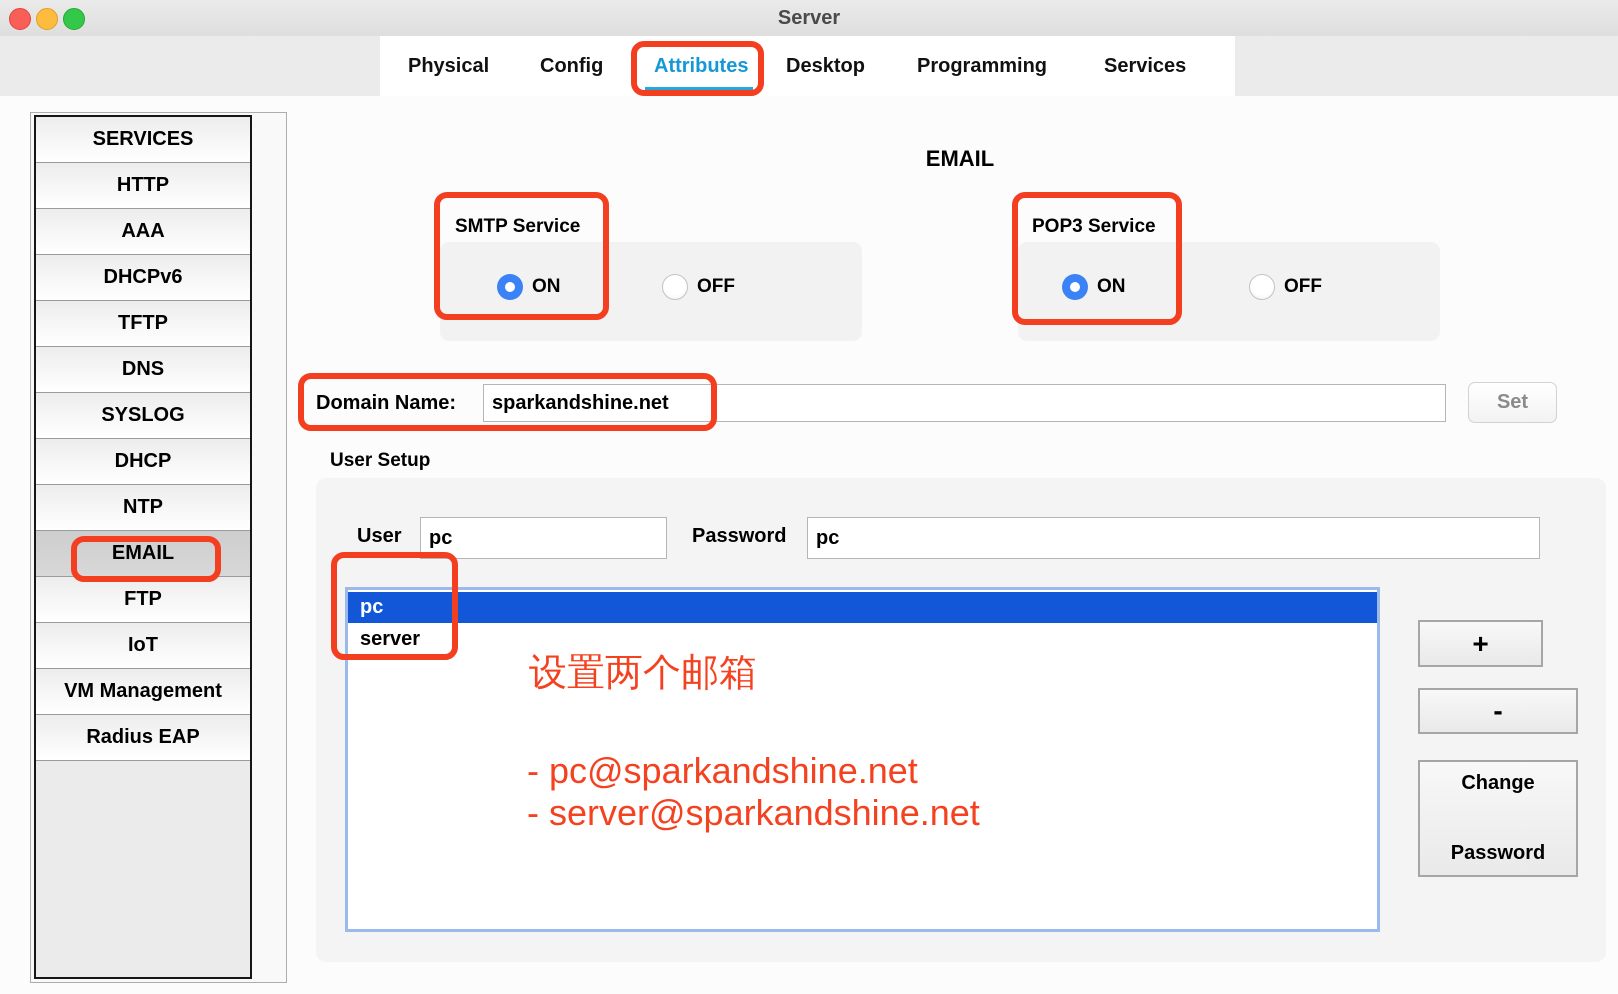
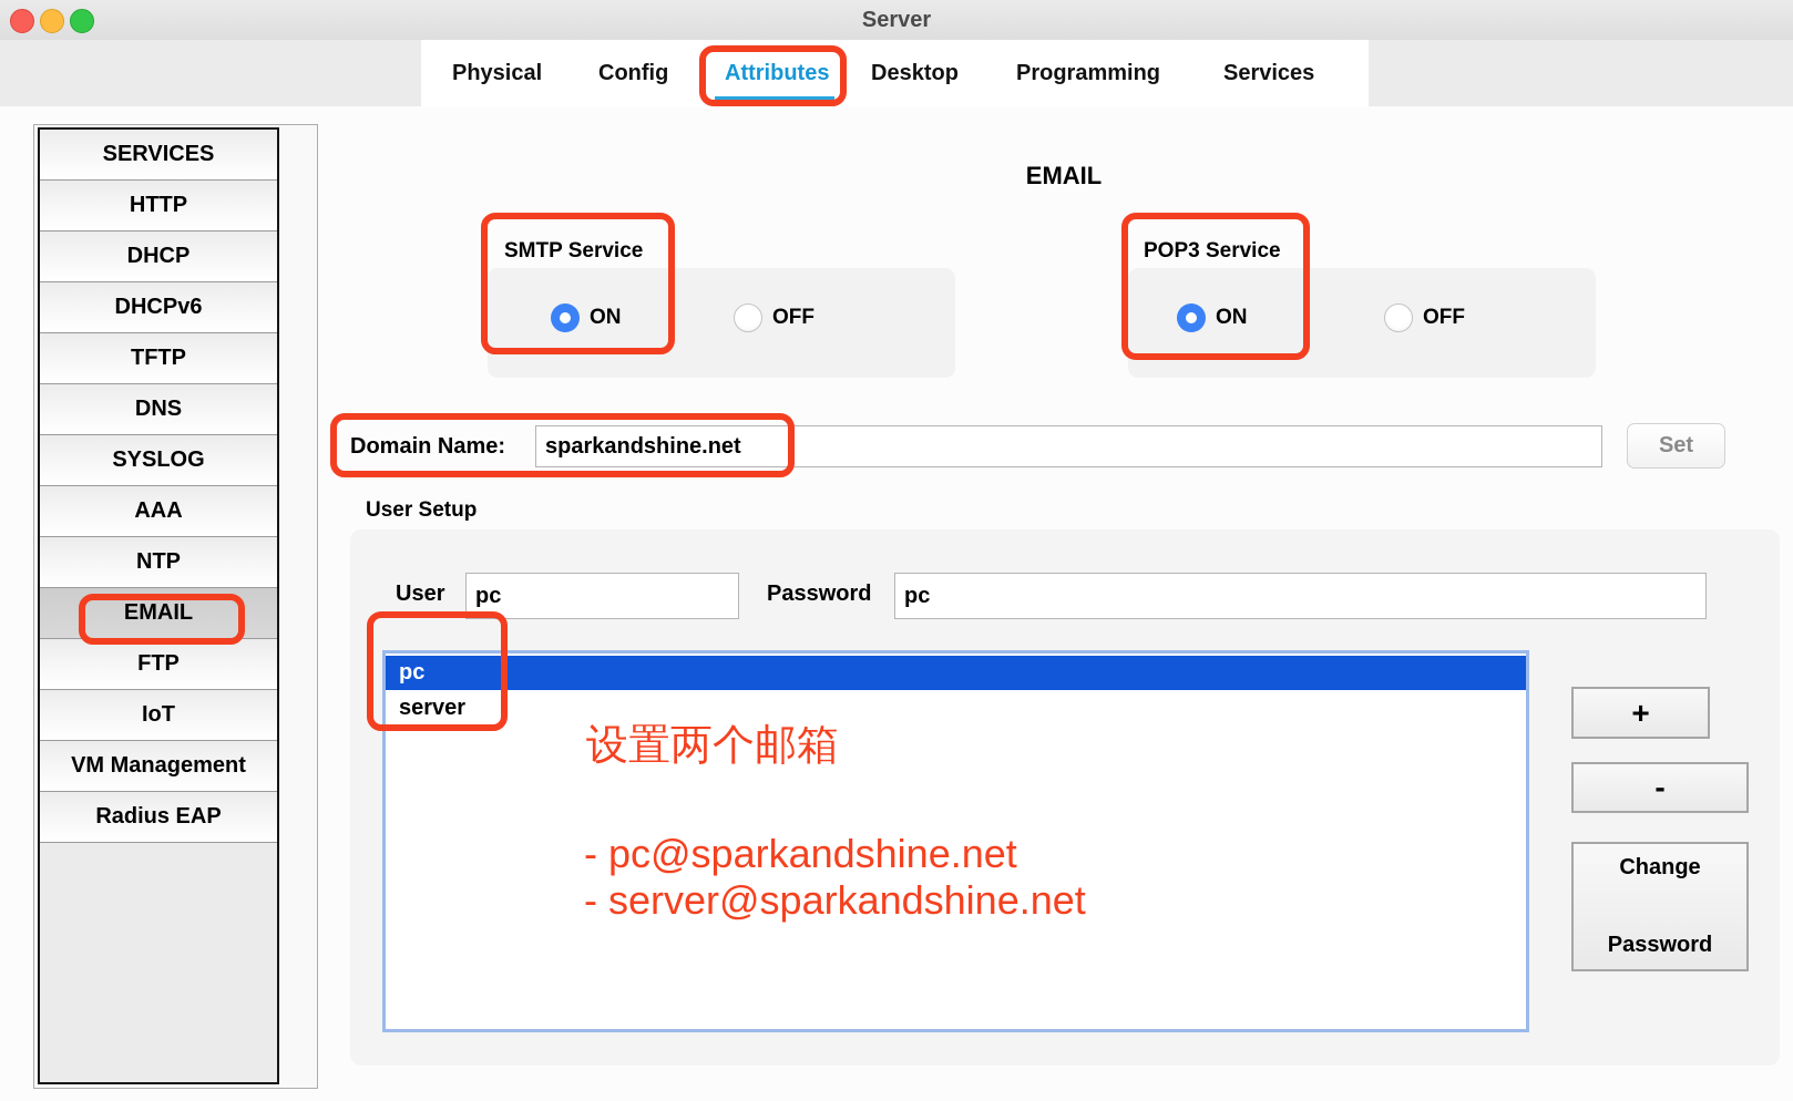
  Server
  Physical
  Config
  Attributes
  Desktop
  Programming
  Services
  SERVICES
  HTTP
- AAA
+ DHCP
  DHCPv6
  TFTP
  DNS
  SYSLOG
- DHCP
+ AAA
  NTP
  EMAIL
  FTP
  IoT
  VM Management
  Radius EAP
  EMAIL
  SMTP Service
  ON
  OFF
  POP3 Service
  ON
  OFF
  Domain Name:
  sparkandshine.net
  Set
  User Setup
  User
  pc
  Password
  pc
  pc
  server
  +
  -
  Change
  Password
  设置两个邮箱
  - pc@sparkandshine.net
  - server@sparkandshine.net
